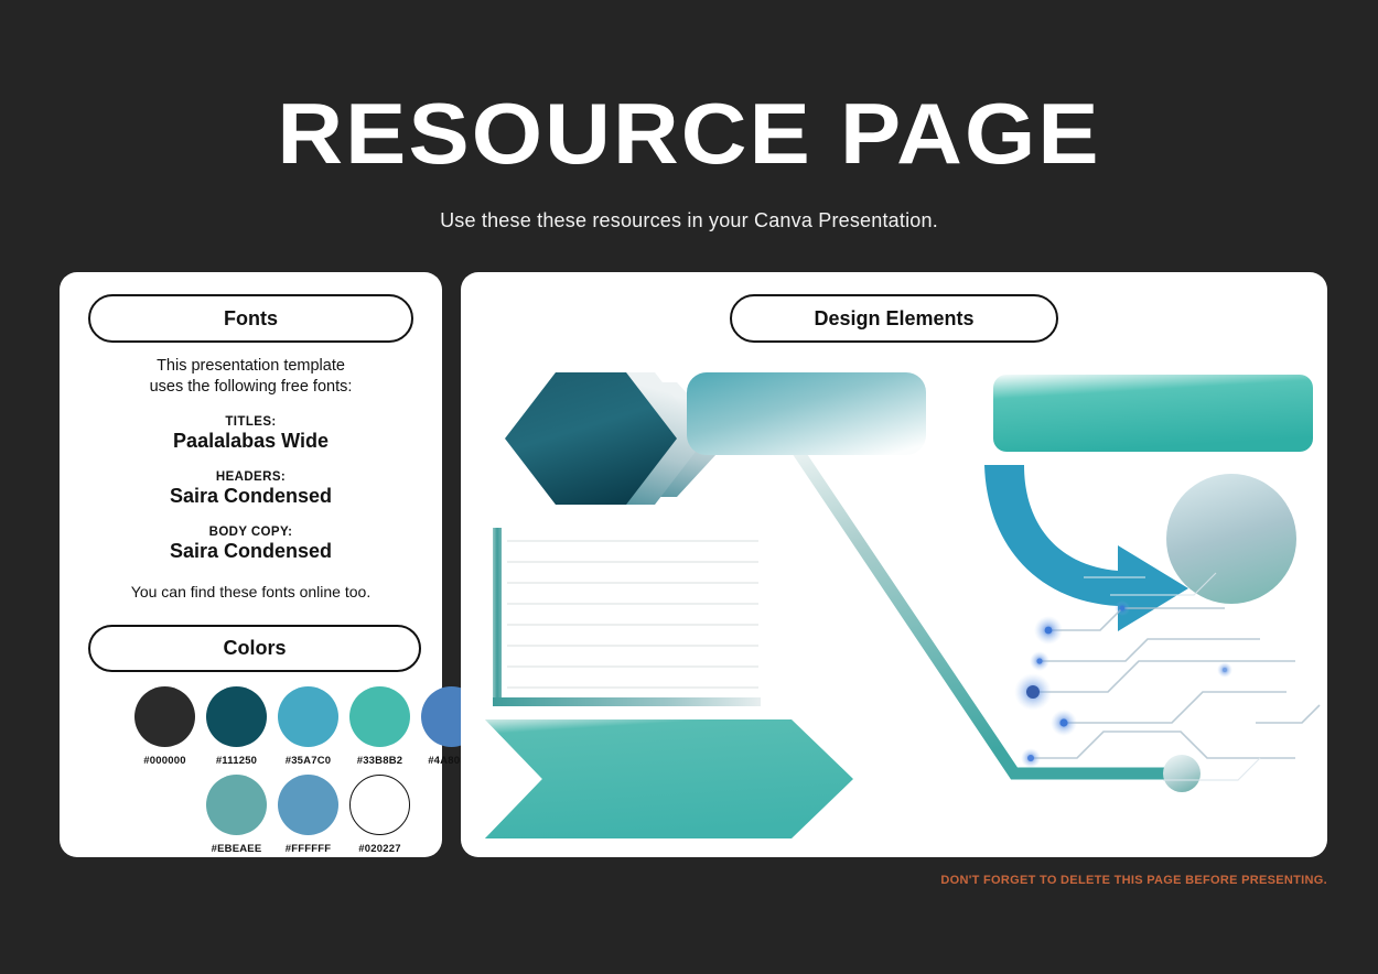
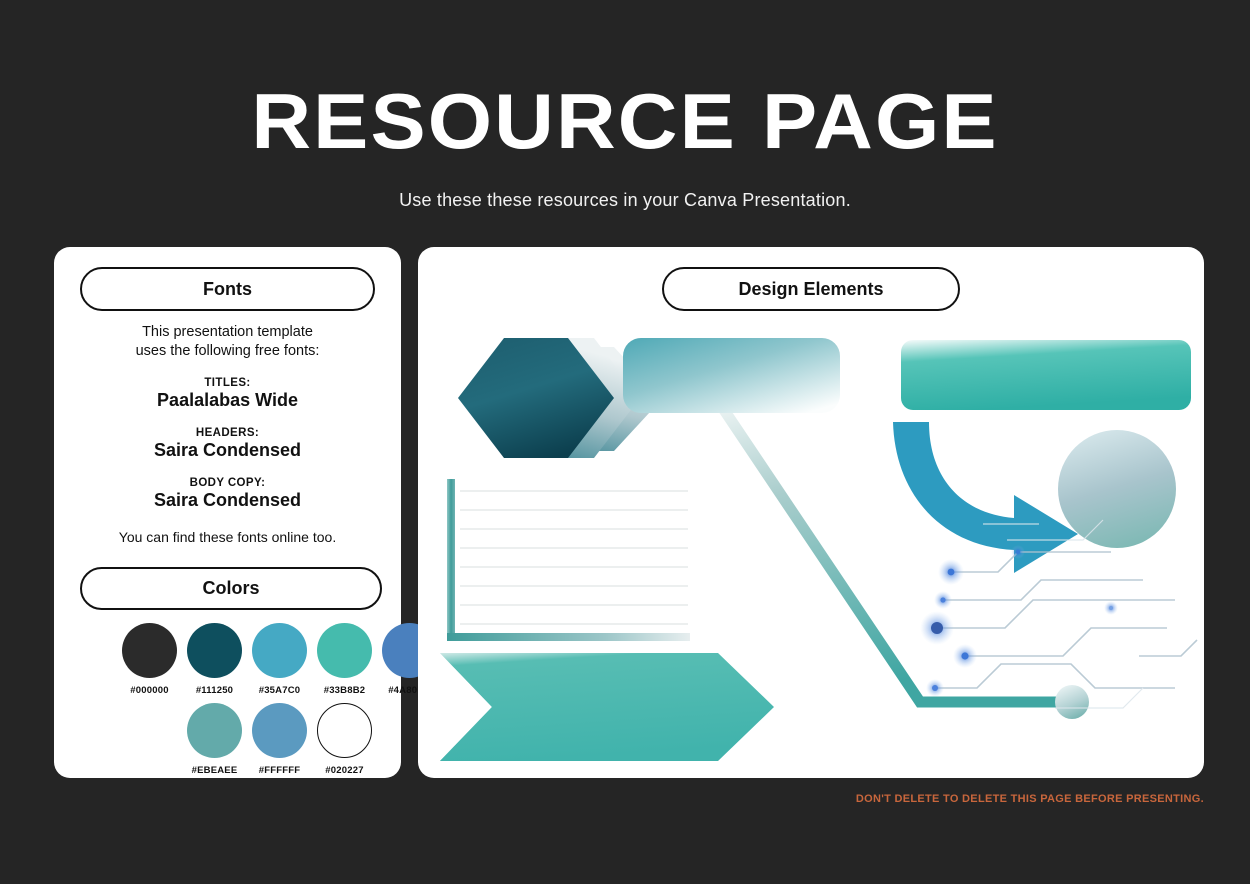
  RESOURCE PAGE
  Use these these resources in your Canva Presentation.
  Fonts
  This presentation template
  uses the following free fonts:
  TITLES:
  Paalalabas Wide
  HEADERS:
  Saira Condensed
  BODY COPY:
  Saira Condensed
  You can find these fonts online too.
  Colors
  #000000
  #111250
  #35A7C0
  #33B8B2
  #4A80
  #EBEAEE
  #FFFFFF
  #020227
  Design Elements
- DON'T FORGET TO DELETE THIS PAGE BEFORE PRESENTING.
+ DON'T DELETE TO DELETE THIS PAGE BEFORE PRESENTING.
